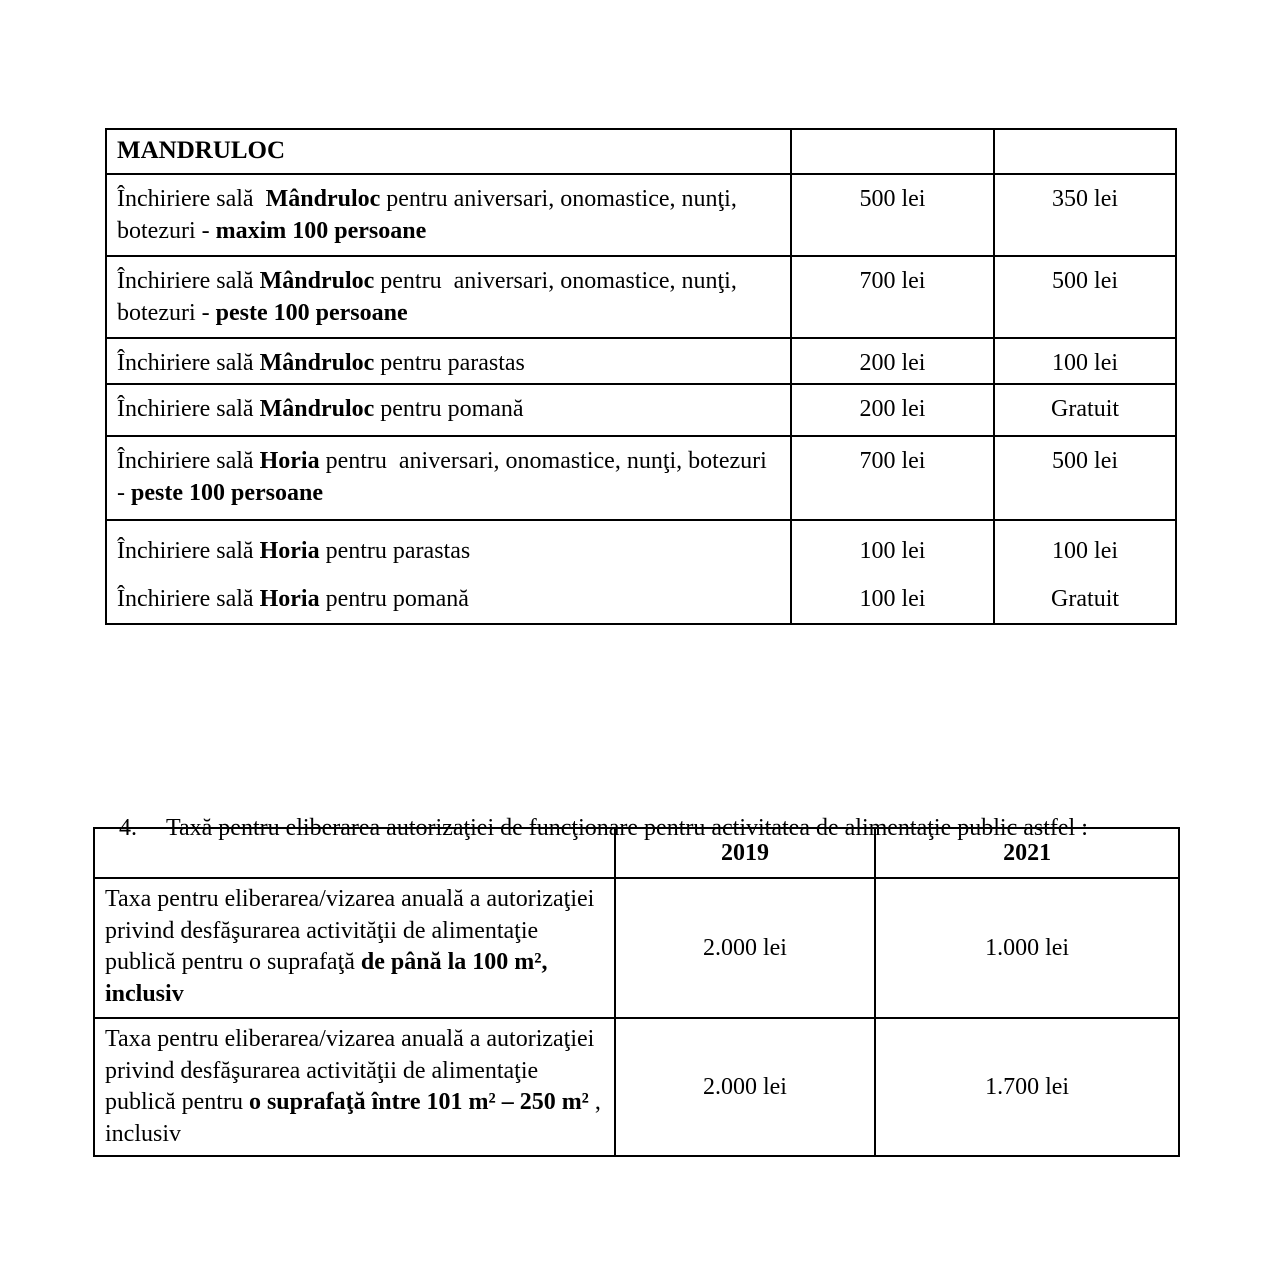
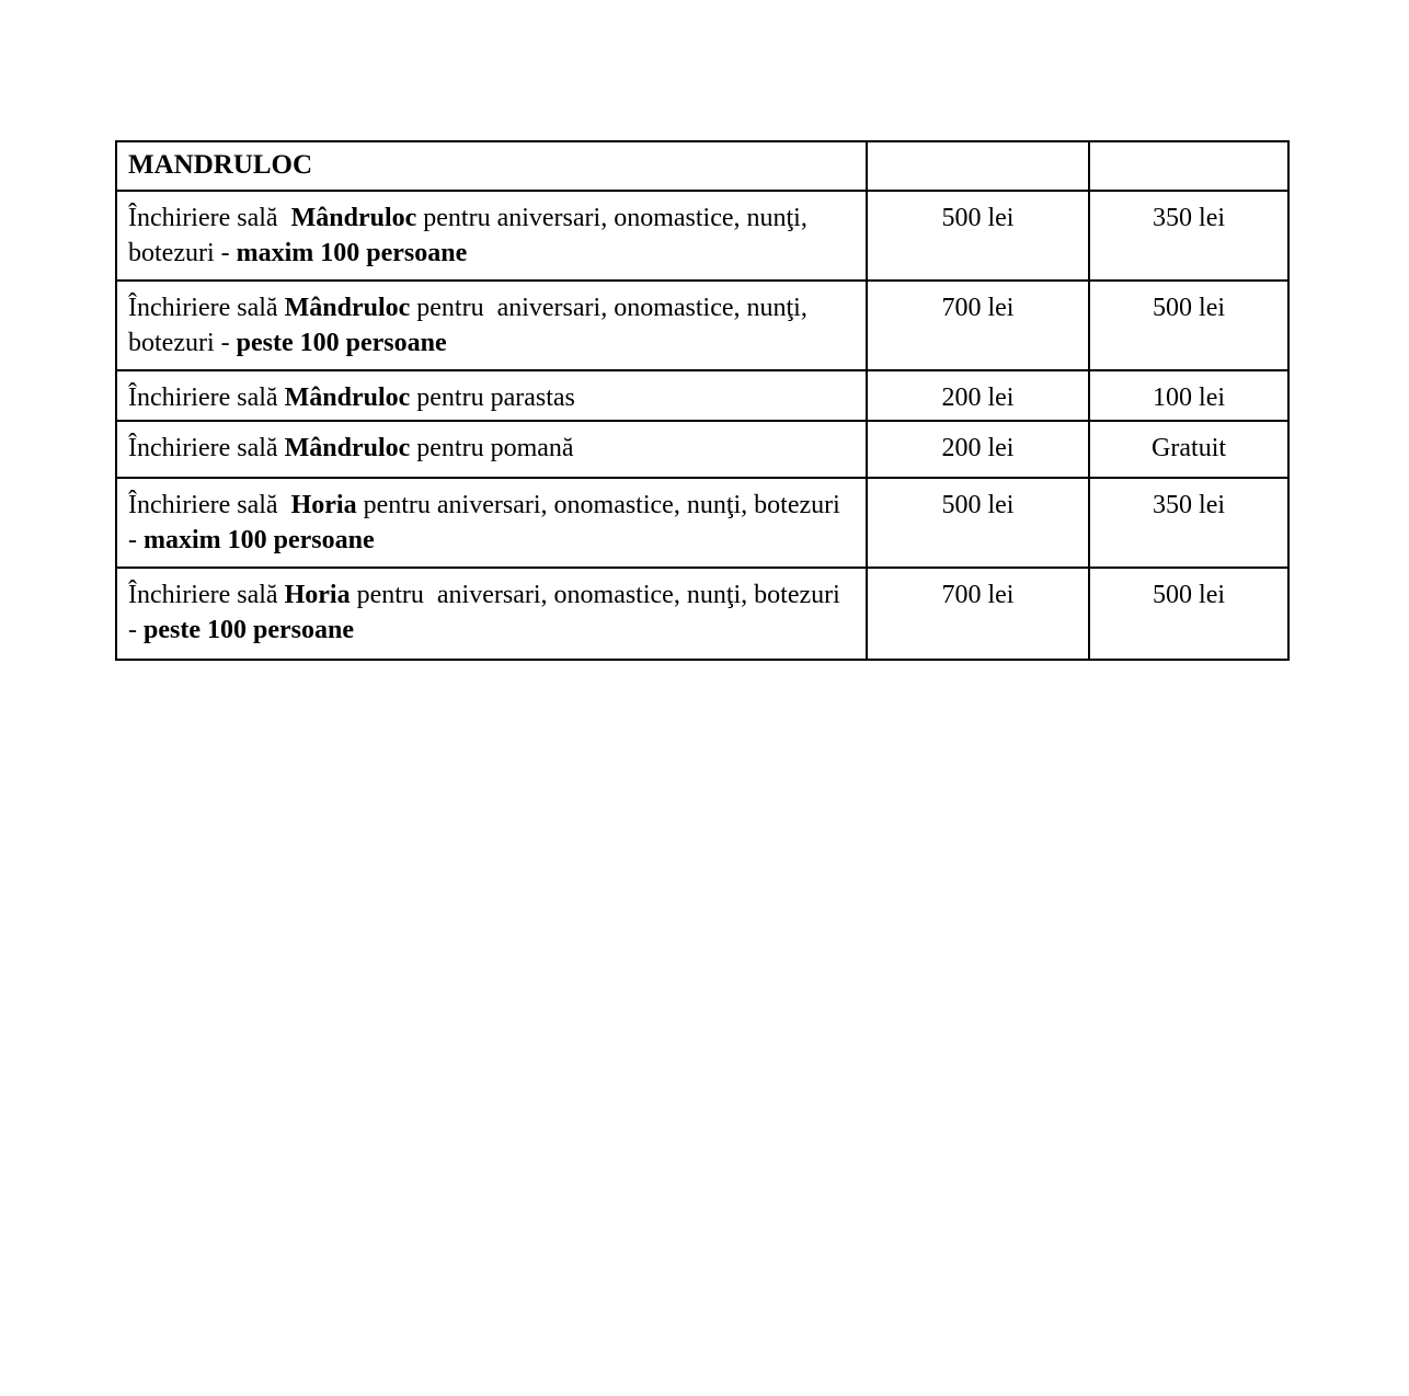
  MANDRULOC
  Închiriere sală Mândruloc pentru aniversari, onomastice, nunţi, botezuri - maxim 100 persoane	500 lei	350 lei
  Închiriere sală Mândruloc pentru aniversari, onomastice, nunţi, botezuri - peste 100 persoane	700 lei	500 lei
  Închiriere sală Mândruloc pentru parastas	200 lei	100 lei
  Închiriere sală Mândruloc pentru pomană	200 lei	Gratuit
+ Închiriere sală Horia pentru aniversari, onomastice, nunţi, botezuri - maxim 100 persoane	500 lei	350 lei
  Închiriere sală Horia pentru aniversari, onomastice, nunţi, botezuri - peste 100 persoane	700 lei	500 lei
- Închiriere sală Horia pentru parastas Închiriere sală Horia pentru pomană	100 lei 100 lei	100 lei Gratuit
- 4. Taxă pentru eliberarea autorizaţiei de funcţionare pentru activitatea de alimentaţie public astfel :
- 	2019	2021
- Taxa pentru eliberarea/vizarea anuală a autorizaţiei privind desfăşurarea activităţii de alimentaţie publică pentru o suprafaţă de până la 100 m², inclusiv	2.000 lei	1.000 lei
- Taxa pentru eliberarea/vizarea anuală a autorizaţiei privind desfăşurarea activităţii de alimentaţie publică pentru o suprafaţă între 101 m² – 250 m² , inclusiv	2.000 lei	1.700 lei
